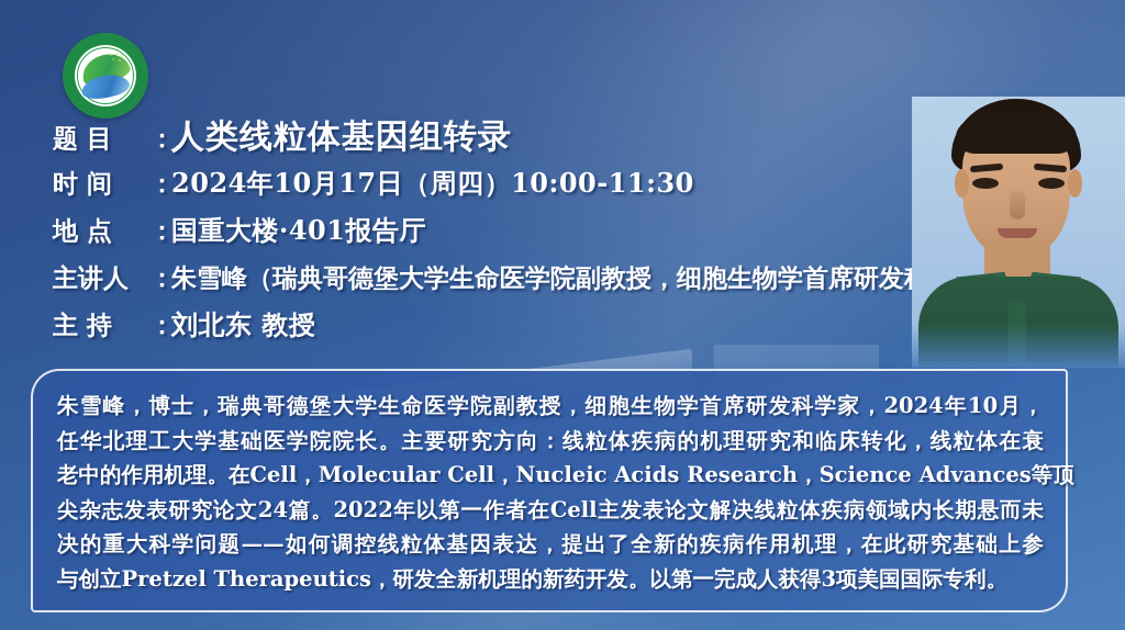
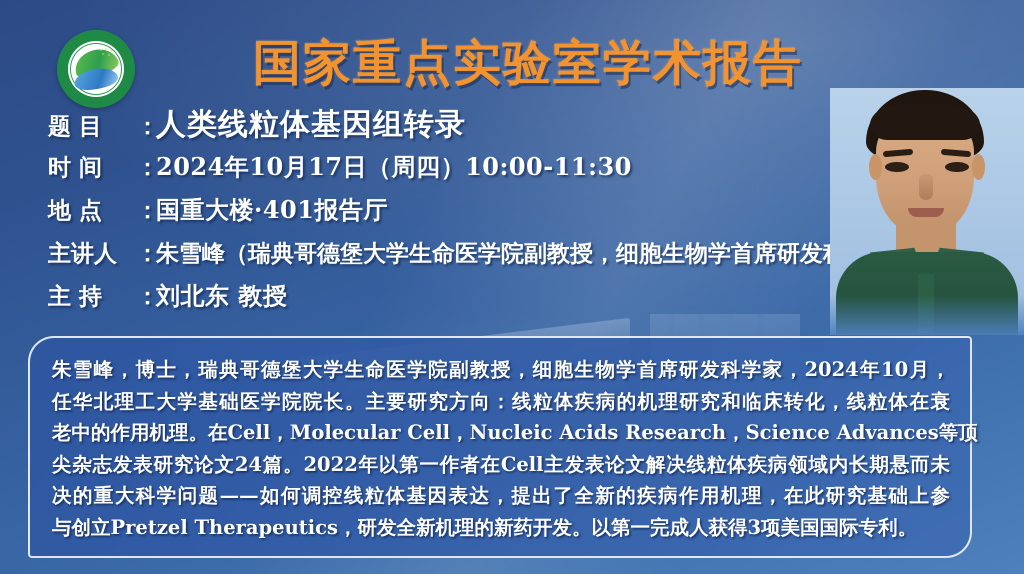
+ 国家重点实验室学术报告
  题 目
  ：
  人类线粒体基因组转录
  时 间
  ：
  2024年10月17日（周四）10:00-11:30
  地 点
  ：
  国重大楼·401报告厅
  主讲人
  ：
  朱雪峰（瑞典哥德堡大学生命医学院副教授，细胞生物学首席研发
  主 持
  ：
  刘北东 教授
  朱雪峰，博士，瑞典哥德堡大学生命医学院副教授，细胞生物学首席研发科学家，2024年10月，
  任华北理工大学基础医学院院长。主要研究方向：线粒体疾病的机理研究和临床转化，线粒体在衰
  老中的作用机理。在Cell，Molecular Cell，Nucleic Acids Research，Science Advances等顶
  尖杂志发表研究论文24篇。2022年以第一作者在Cell主发表论文解决线粒体疾病领域内长期悬而未
  决的重大科学问题——如何调控线粒体基因表达，提出了全新的疾病作用机理，在此研究基础上参
  与创立Pretzel Therapeutics，研发全新机理的新药开发。以第一完成人获得3项美国国际专利。
